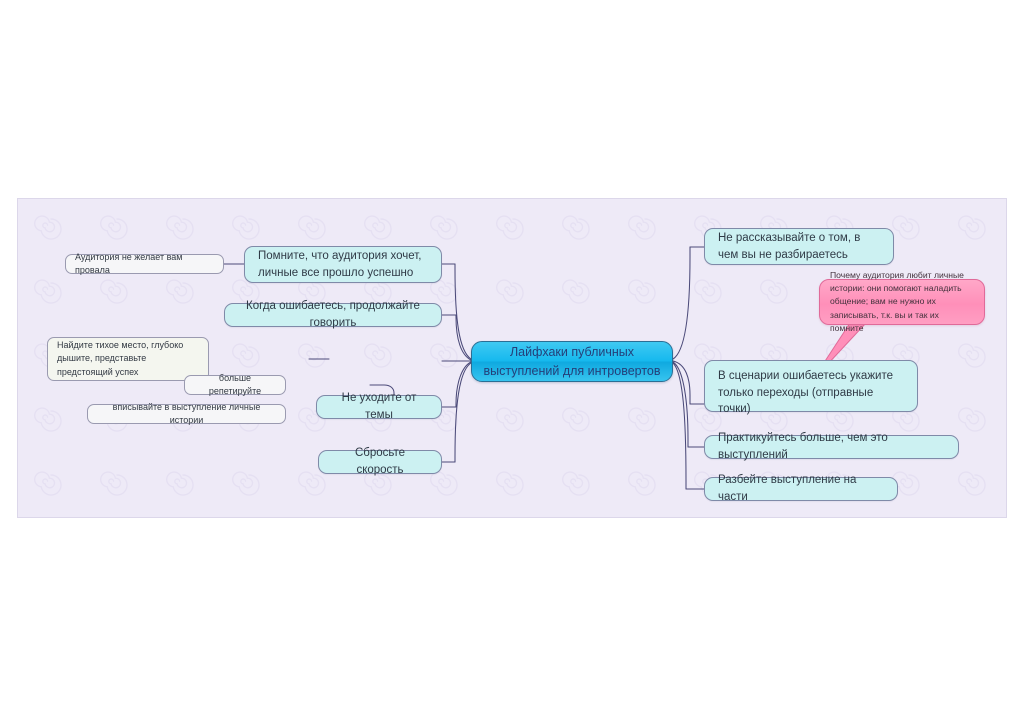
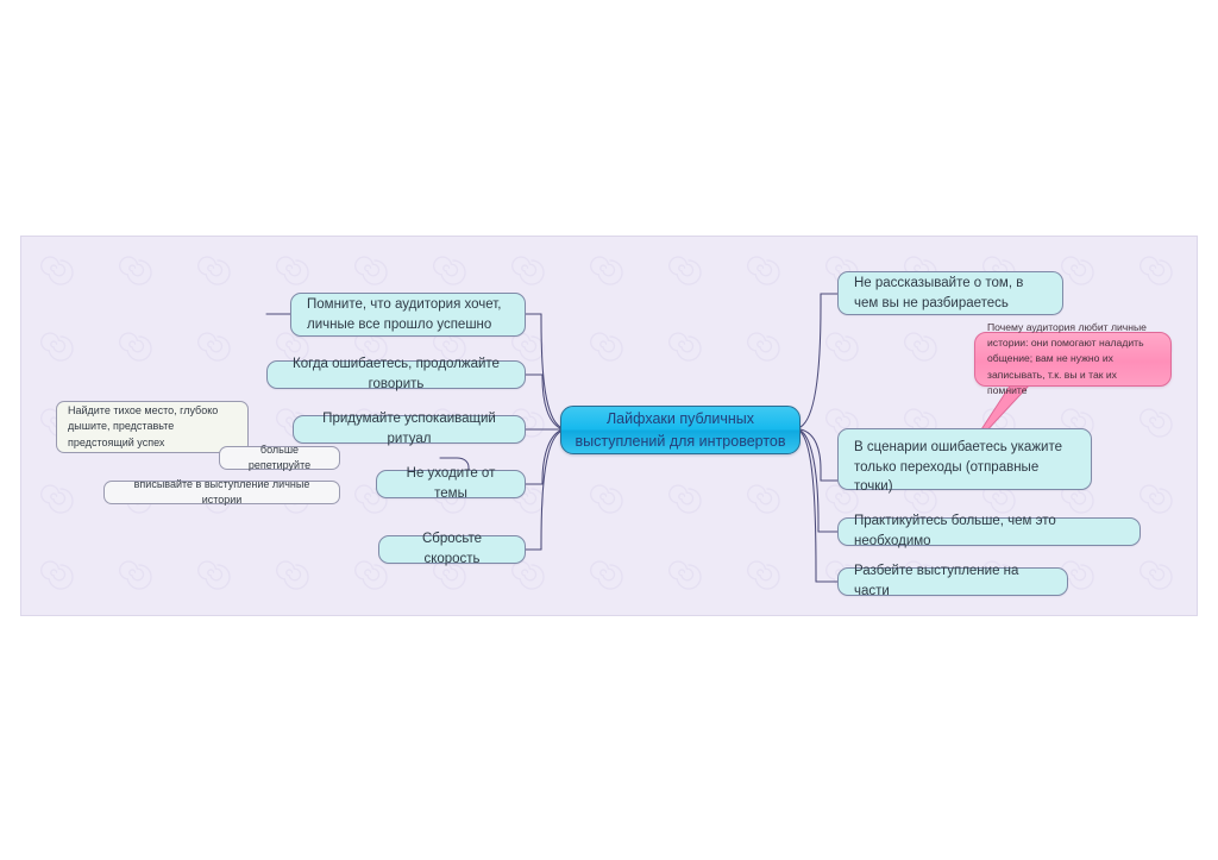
- Аудитория не желает вам провала
  Найдите тихое место, глубоко дышите, представьте предстоящий успех
  больше репетируйте
  вписывайте в выступление личные истории
  Помните, что аудитория хочет, личные все прошло успешно
  Когда ошибаетесь, продолжайте говорить
+ Придумайте успокаиващий ритуал
  Не уходите от темы
  Сбросьте скорость
  Лайфхаки публичных
  выступлений для интровертов
  Не рассказывайте о том, в чем вы не разбираетесь
  В сценарии ошибаетесь укажите только переходы (отправные точки)
- Практикуйтесь больше, чем это выступлений
+ Практикуйтесь больше, чем это необходимо
  Разбейте выступление на части
  Почему аудитория любит личные истории: они помогают наладить общение; вам не нужно их записывать, т.к. вы и так их помните
